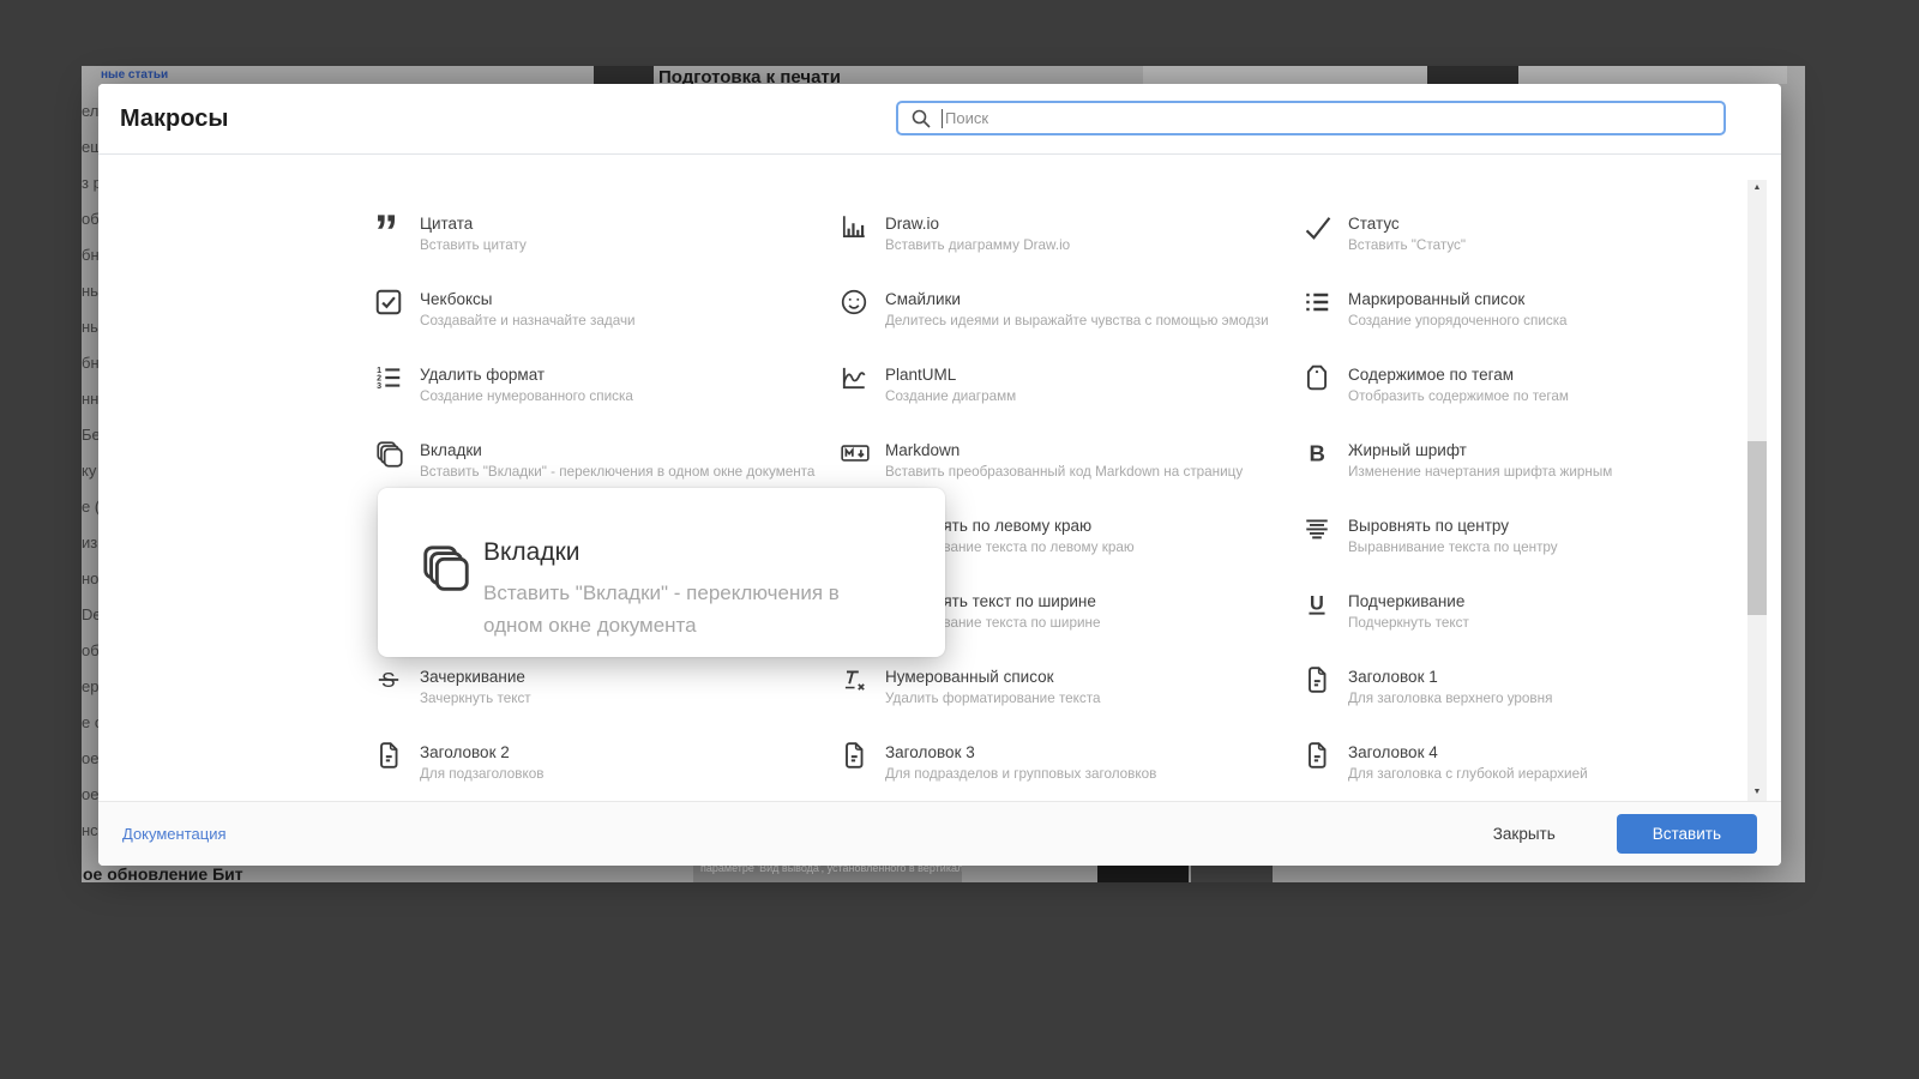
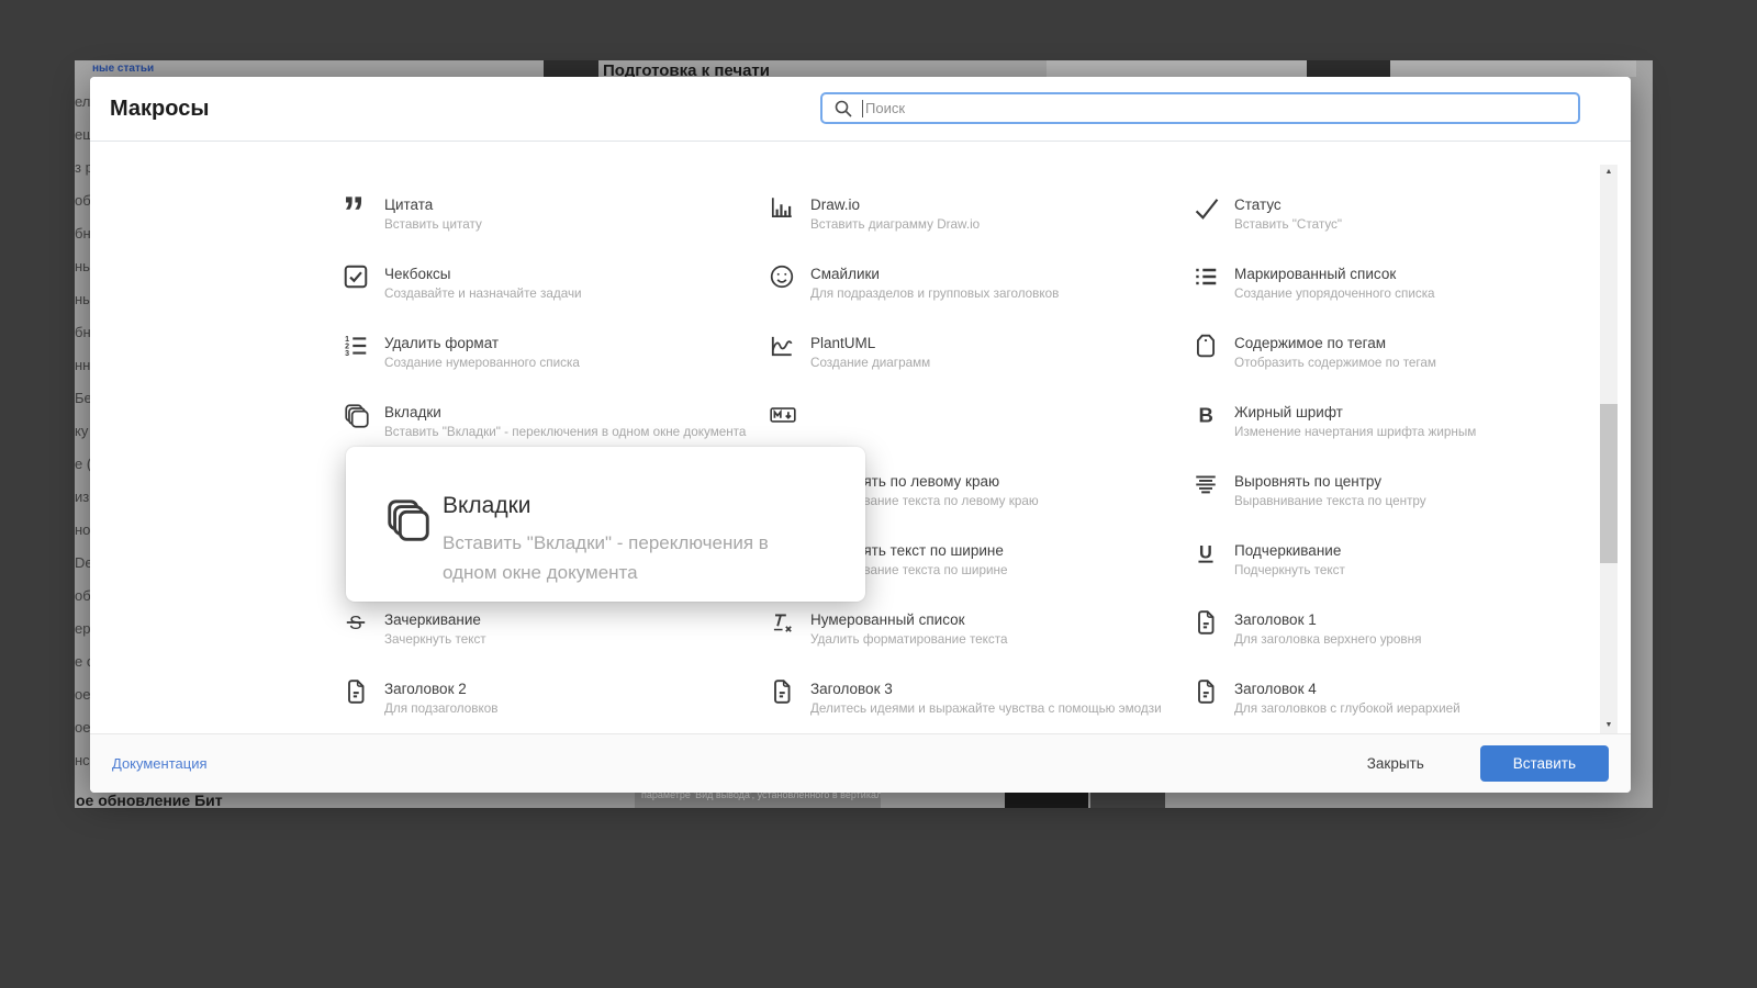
  ные статьи
  Подготовка к печати
  ещ
  об
  бн
  нь
  ны
  бн
  нн
  Бе
  ку
  е (
  из
  но
  De
  об
  ер
  ое
  ое
  нс
  ое обновление Бит
  параметре 'Вид вывода', установленного в вертикал
  Макросы
  Поиск
  Заголовок 4
- Для заголовка с глубокой иерархией
+ Для заголовков с глубокой иерархией
  Заголовок 3
- Для подразделов и групповых заголовков
+ Делитесь идеями и выражайте чувства с помощью эмодзи
  Заголовок 2
  Для подзаголовков
  Заголовок 1
  Для заголовка верхнего уровня
  Нумерованный список
  Удалить форматирование текста
  Зачеркивание
  Зачеркнуть текст
  U
  Подчеркивание
  Подчеркнуть текст
  ять текст по ширине
  вание текста по ширине
  Выровнять по центру
  Выравнивание текста по центру
  ять по левому краю
  вание текста по левому краю
  B
  Жирный шрифт
  Изменение начертания шрифта жирным
- Markdown
- Вставить преобразованный код Markdown на страницу
  Вкладки
  Вставить "Вкладки" - переключения в одном окне документа
  Содержимое по тегам
  Отобразить содержимое по тегам
  PlantUML
  Создание диаграмм
  1
  2
  3
  Удалить формат
  Создание нумерованного списка
  Маркированный список
  Создание упорядоченного списка
  Смайлики
- Делитесь идеями и выражайте чувства с помощью эмодзи
+ Для подразделов и групповых заголовков
  Чекбоксы
  Создавайте и назначайте задачи
  Статус
  Вставить "Статус"
  Draw.io
  Вставить диаграмму Draw.io
  ”
  Цитата
  Вставить цитату
  Вкладки
  Вставить "Вкладки" - переключения в одном окне документа
  Документация
  Закрыть
  Вставить
